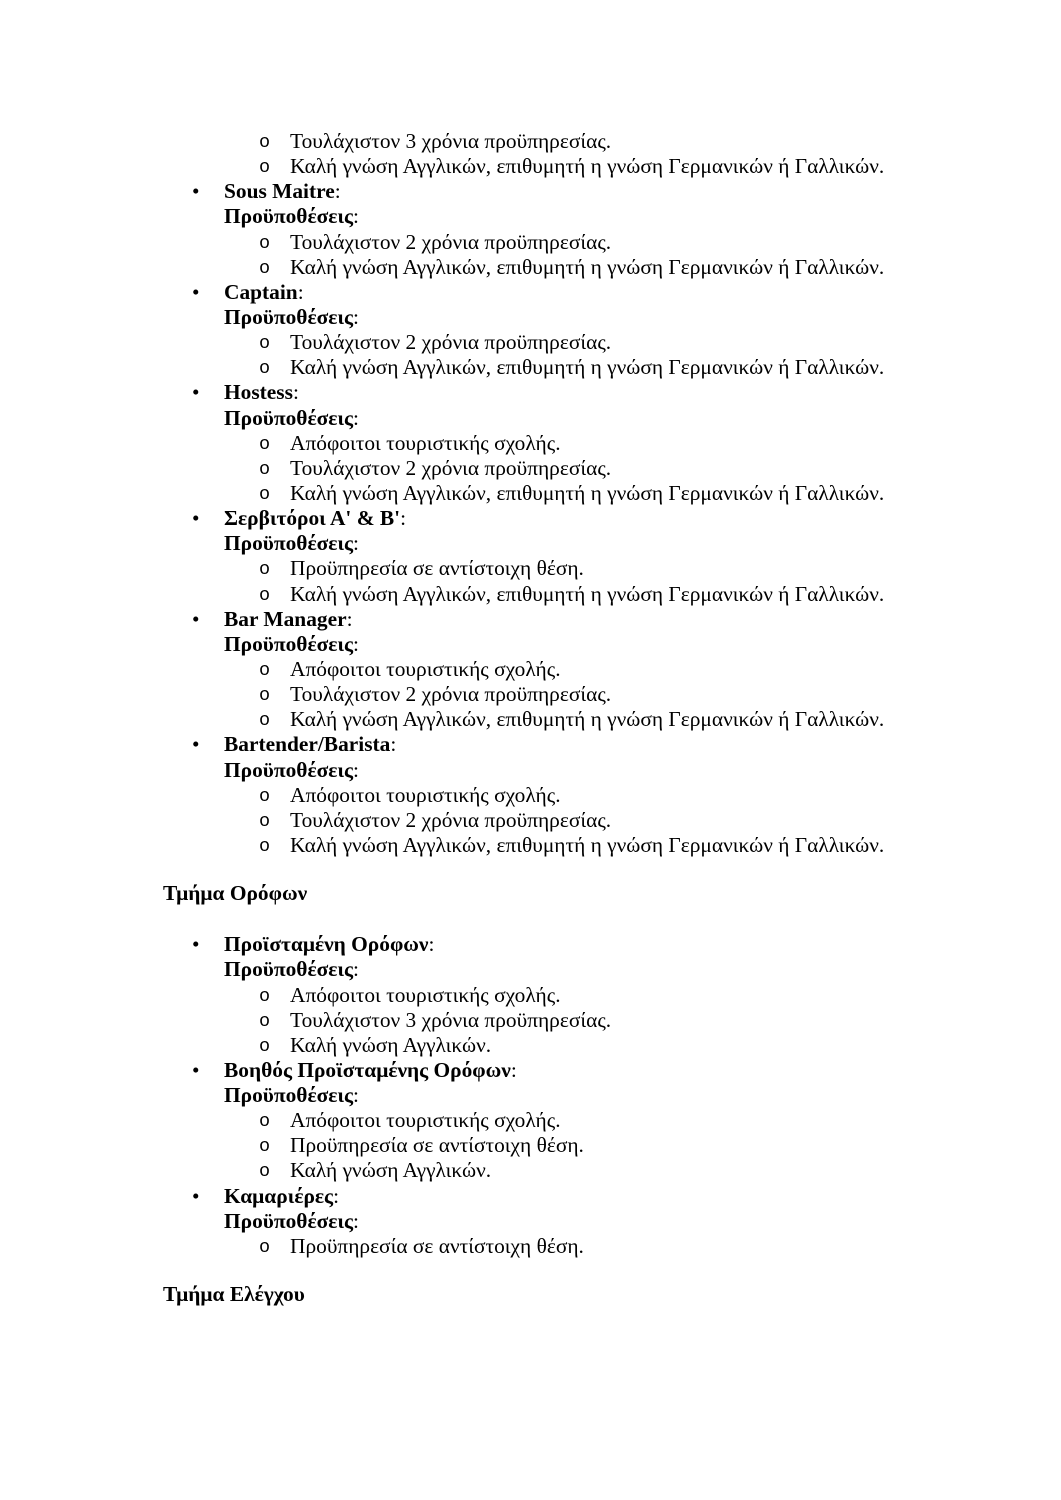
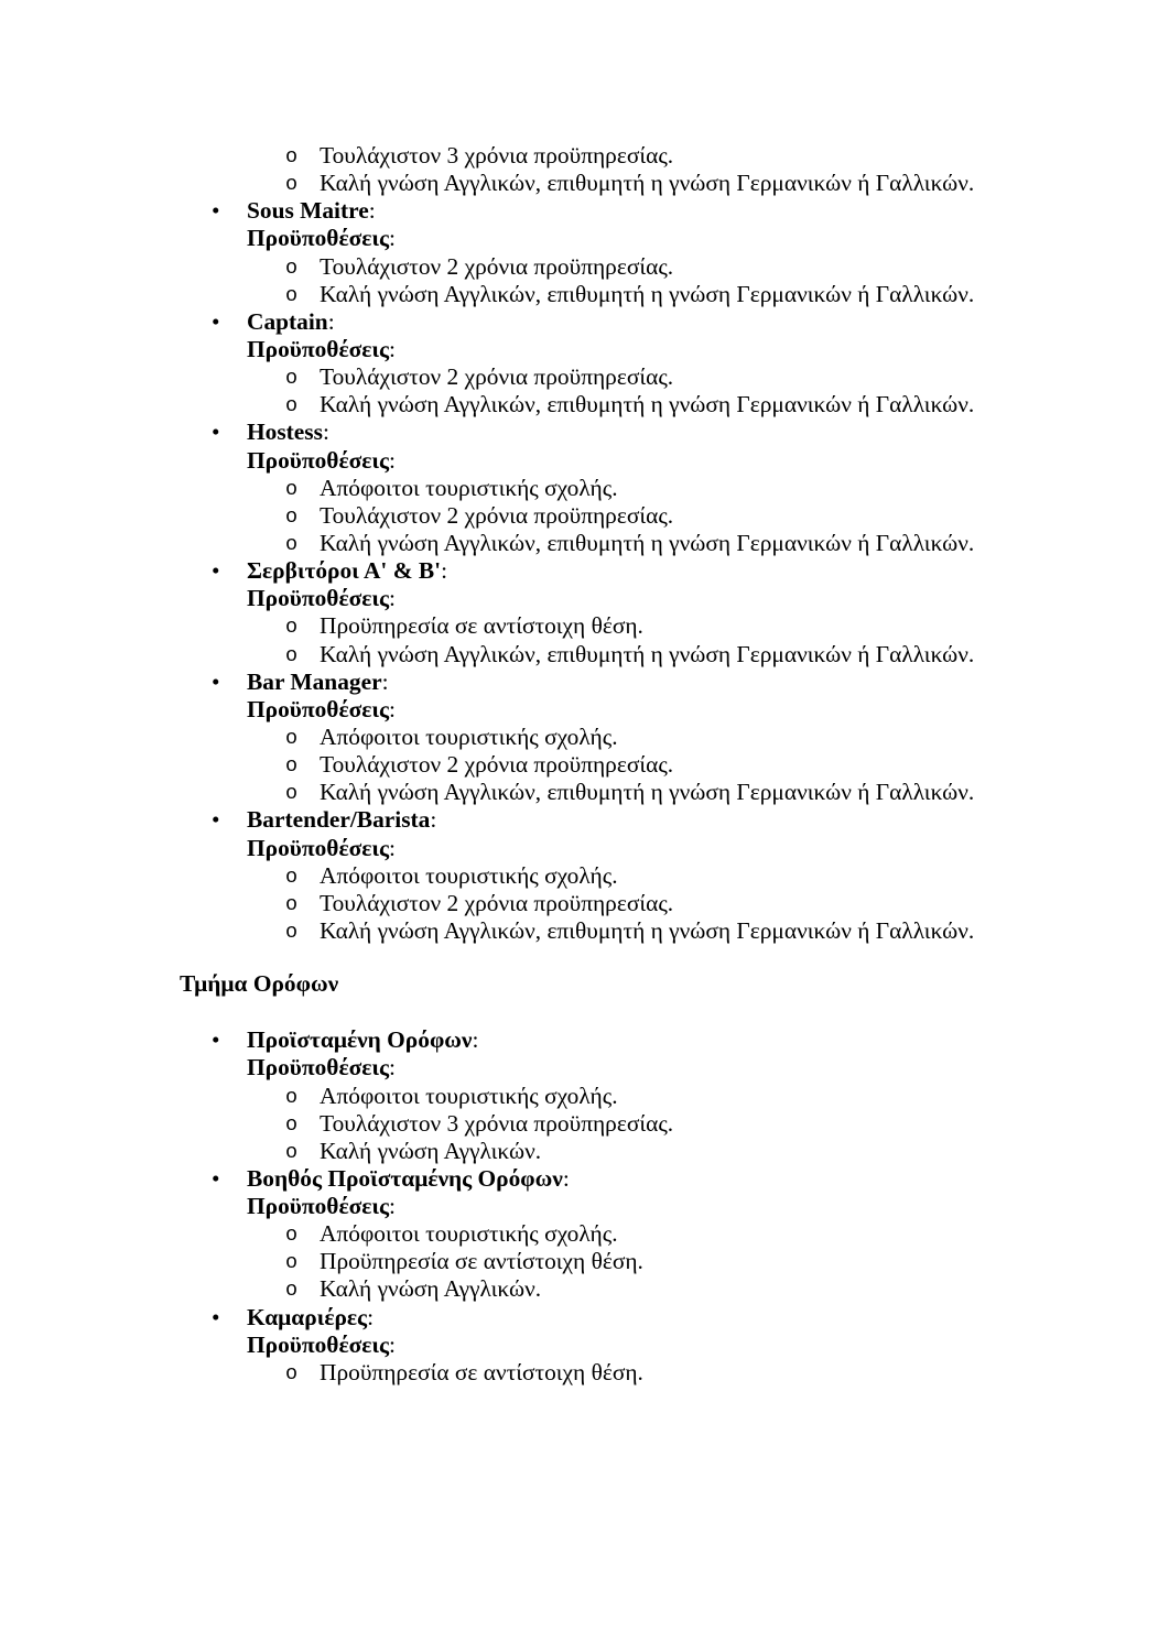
  o
  Τουλάχιστον 3 χρόνια προϋπηρεσίας.
  o
  Καλή γνώση Αγγλικών, επιθυμητή η γνώση Γερμανικών ή Γαλλικών.
  •
  Sous Maitre:
  Προϋποθέσεις:
  o
  Τουλάχιστον 2 χρόνια προϋπηρεσίας.
  o
  Καλή γνώση Αγγλικών, επιθυμητή η γνώση Γερμανικών ή Γαλλικών.
  •
  Captain:
  Προϋποθέσεις:
  o
  Τουλάχιστον 2 χρόνια προϋπηρεσίας.
  o
  Καλή γνώση Αγγλικών, επιθυμητή η γνώση Γερμανικών ή Γαλλικών.
  •
  Hostess:
  Προϋποθέσεις:
  o
  Απόφοιτοι τουριστικής σχολής.
  o
  Τουλάχιστον 2 χρόνια προϋπηρεσίας.
  o
  Καλή γνώση Αγγλικών, επιθυμητή η γνώση Γερμανικών ή Γαλλικών.
  •
  Σερβιτόροι Α' & Β':
  Προϋποθέσεις:
  o
  Προϋπηρεσία σε αντίστοιχη θέση.
  o
  Καλή γνώση Αγγλικών, επιθυμητή η γνώση Γερμανικών ή Γαλλικών.
  •
  Bar Manager:
  Προϋποθέσεις:
  o
  Απόφοιτοι τουριστικής σχολής.
  o
  Τουλάχιστον 2 χρόνια προϋπηρεσίας.
  o
  Καλή γνώση Αγγλικών, επιθυμητή η γνώση Γερμανικών ή Γαλλικών.
  •
  Bartender/Barista:
  Προϋποθέσεις:
  o
  Απόφοιτοι τουριστικής σχολής.
  o
  Τουλάχιστον 2 χρόνια προϋπηρεσίας.
  o
  Καλή γνώση Αγγλικών, επιθυμητή η γνώση Γερμανικών ή Γαλλικών.
  Τμήμα Ορόφων
  •
  Προϊσταμένη Ορόφων:
  Προϋποθέσεις:
  o
  Απόφοιτοι τουριστικής σχολής.
  o
  Τουλάχιστον 3 χρόνια προϋπηρεσίας.
  o
  Καλή γνώση Αγγλικών.
  •
  Βοηθός Προϊσταμένης Ορόφων:
  Προϋποθέσεις:
  o
  Απόφοιτοι τουριστικής σχολής.
  o
  Προϋπηρεσία σε αντίστοιχη θέση.
  o
  Καλή γνώση Αγγλικών.
  •
  Καμαριέρες:
  Προϋποθέσεις:
  o
  Προϋπηρεσία σε αντίστοιχη θέση.
- Τμήμα Ελέγχου
